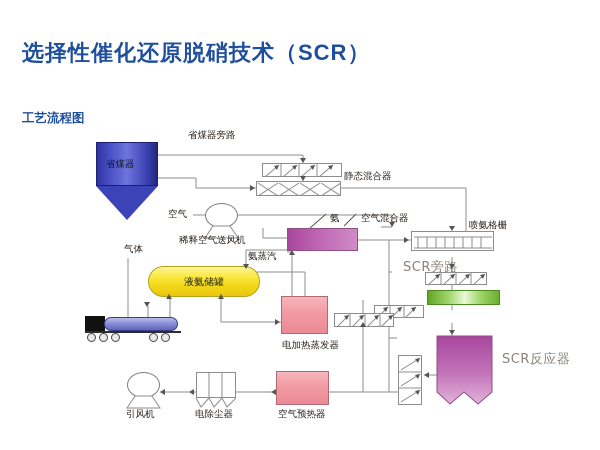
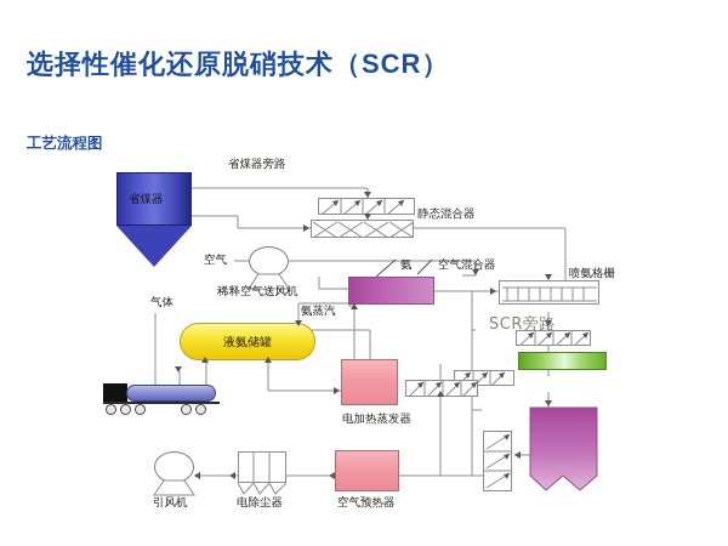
  选择性催化还原脱硝技术（SCR）
  工艺流程图
  省煤器
  省煤器旁路
  静态混合器
  空气
  稀释空气送风机
  气体
  氨
  空气混合器
  氨蒸汽
  液氨储罐
  电加热蒸发器
  空气预热器
  电除尘器
  引风机
  喷氨格栅
  SCR旁路
- SCR反应器
